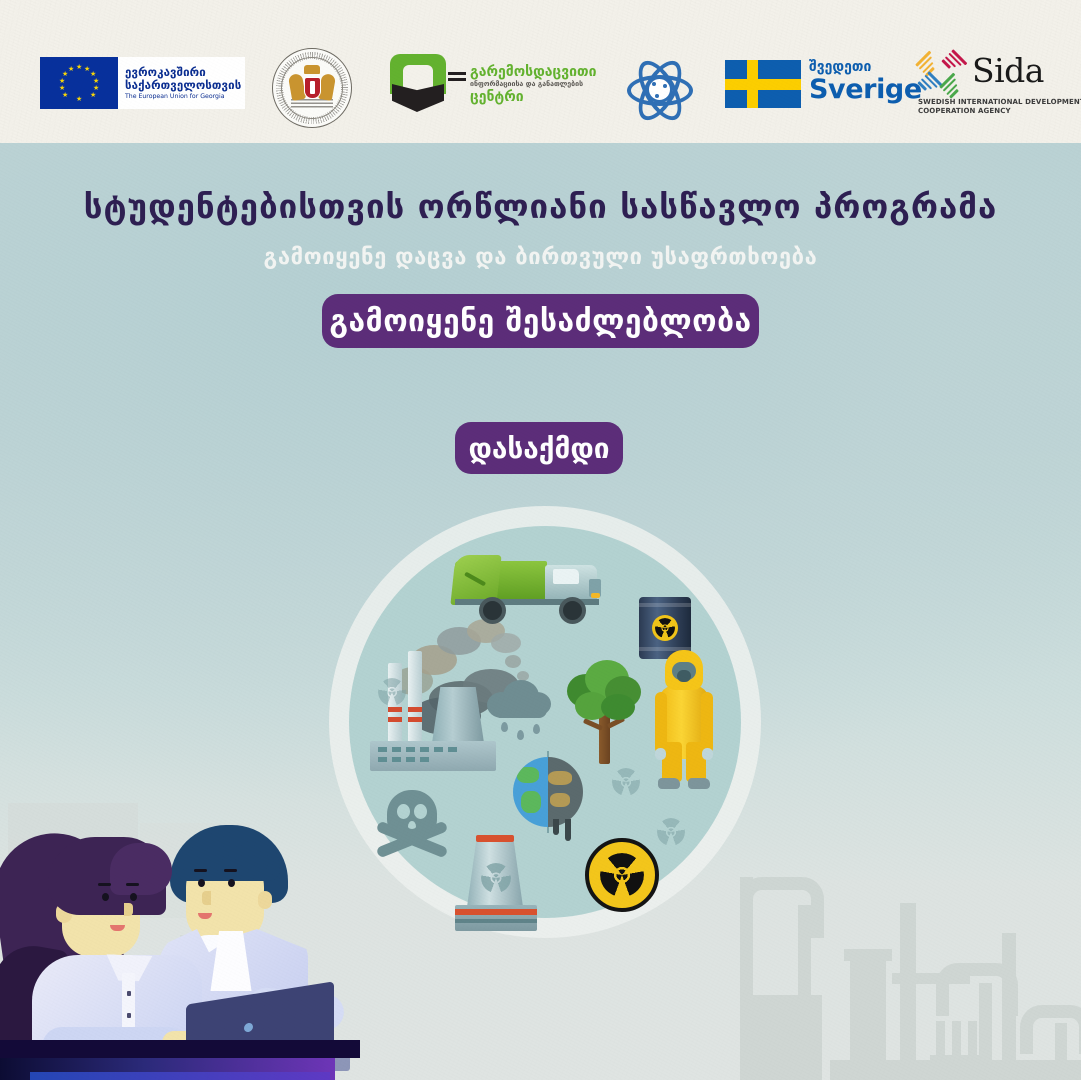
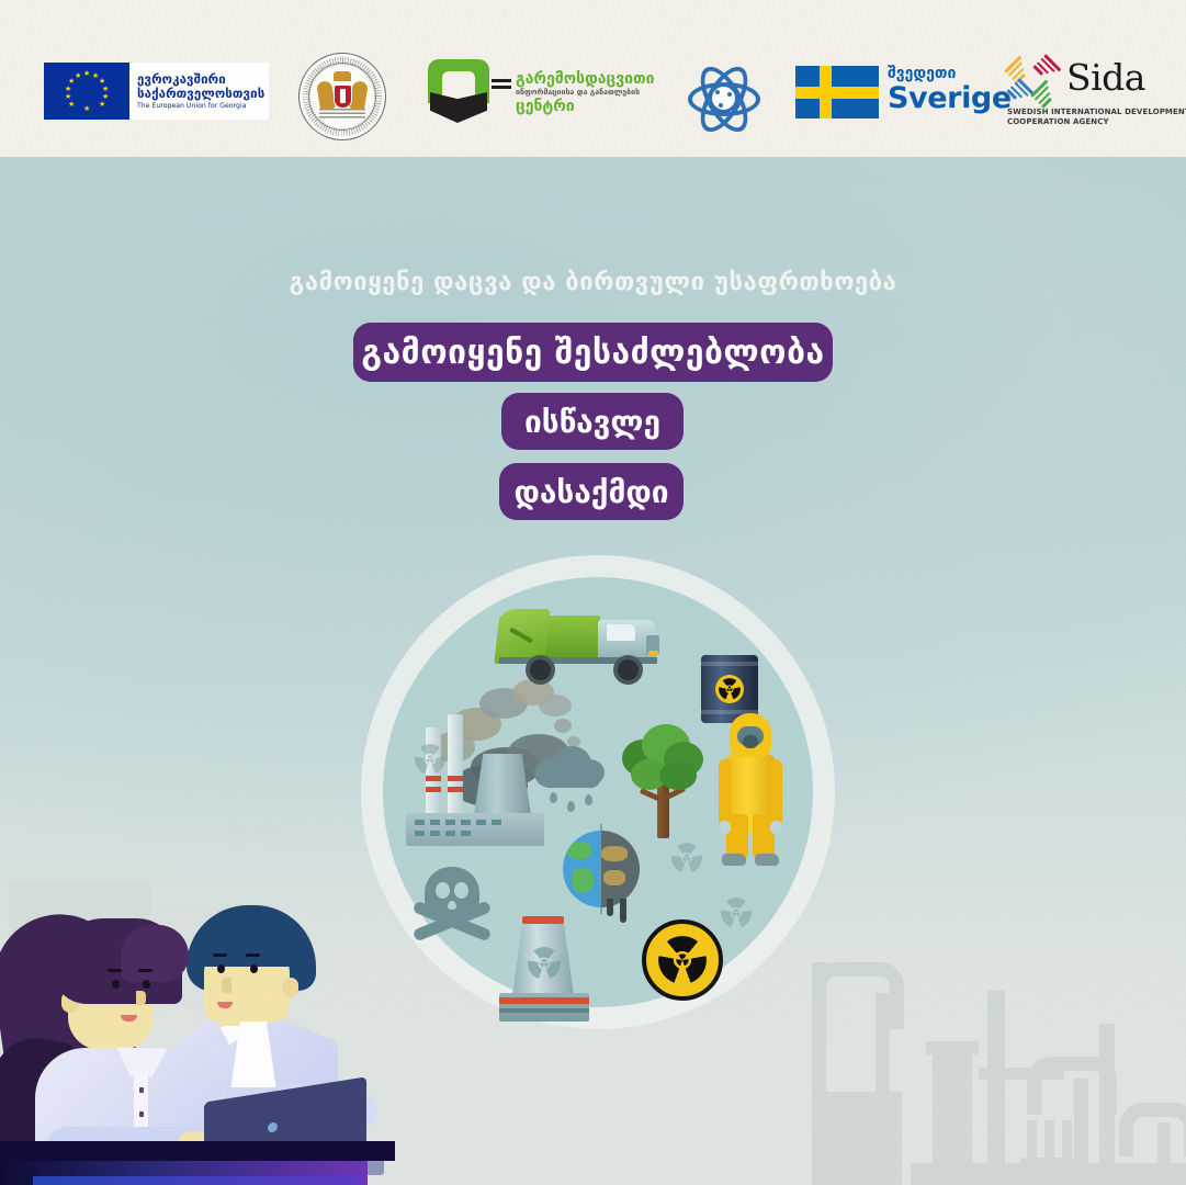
  ★
  ★
  ★
  ★
  ★
  ★
  ★
  ★
  ★
  ★
  ★
  ★
  ევროკავშირი
  საქართველოსთვის
  გარემოსდაცვითი
  ინფორმაციისა და განათლების
  ცენტრი
  შვედეთი
  Sverige
  Sida
  SWEDISH INTERNATIONAL DEVELOPMEN
  COOPERATION AGENCY
- სტუდენტებისთვის ორწლიანი სასწავლო პროგრამა
  გამოიყენე დაცვა და ბირთვული უსაფრთხოება
  გამოიყენე შესაძლებლობა
+ ისწავლე
  დასაქმდი
